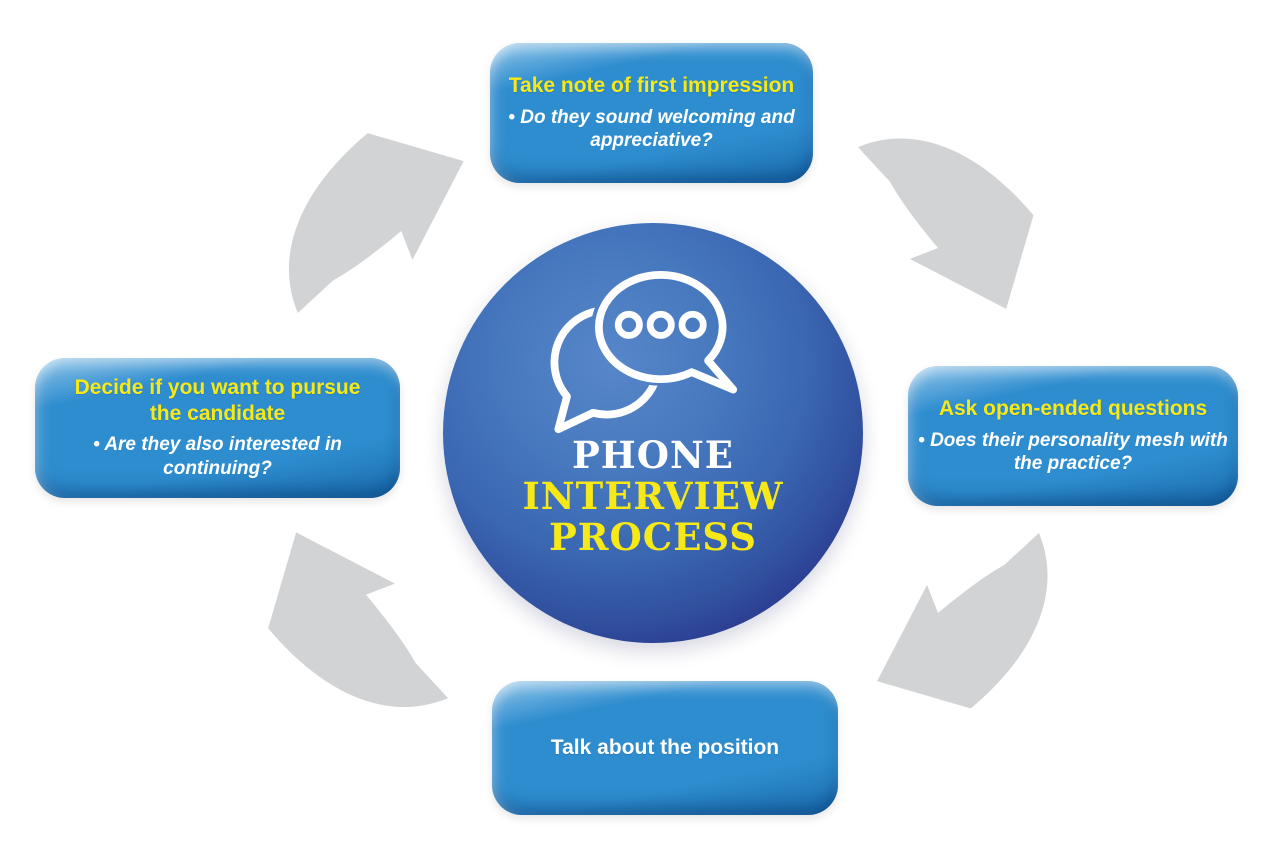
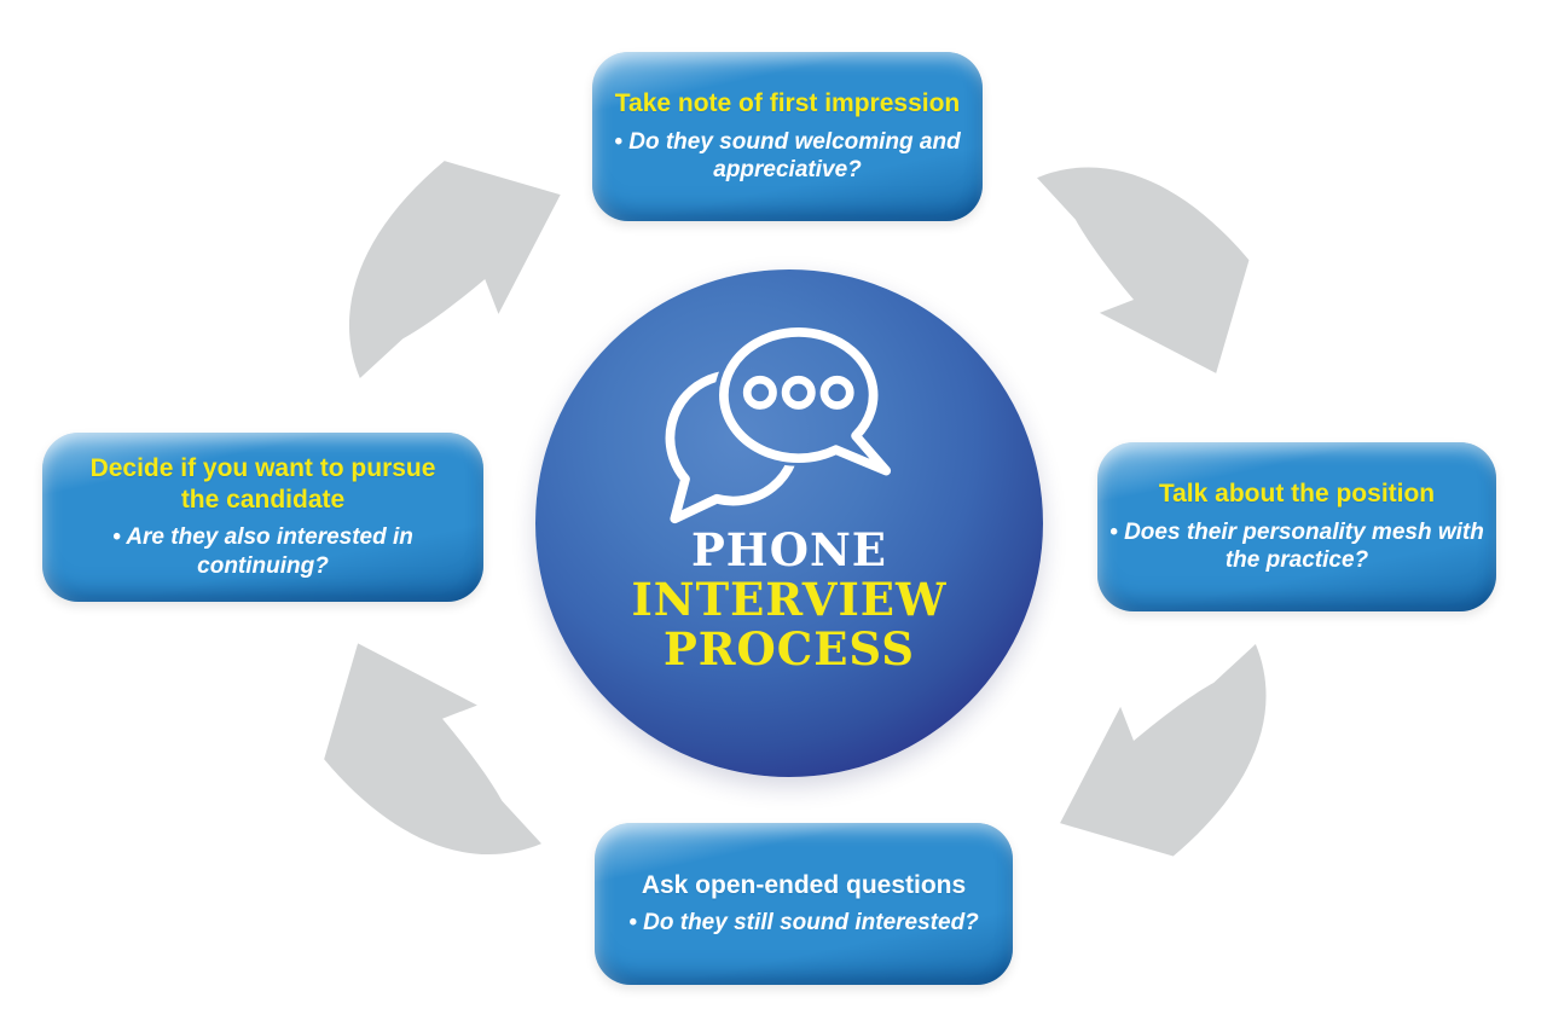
  PHONE
  INTERVIEW
  PROCESS
  Take note of first impression
  • Do they sound welcoming and
  appreciative?
- Ask open-ended questions
+ Talk about the position
  • Does their personality mesh with
  the practice?
- Talk about the position
+ Ask open-ended questions
+ • Do they still sound interested?
  Decide if you want to pursue
  the candidate
  • Are they also interested in continuing?
